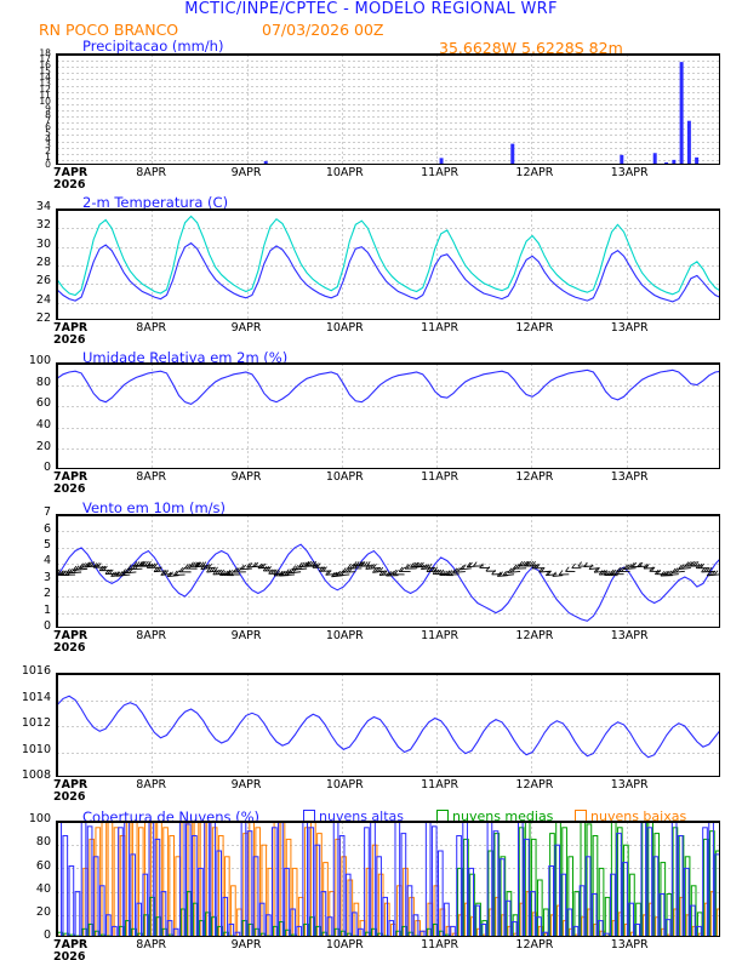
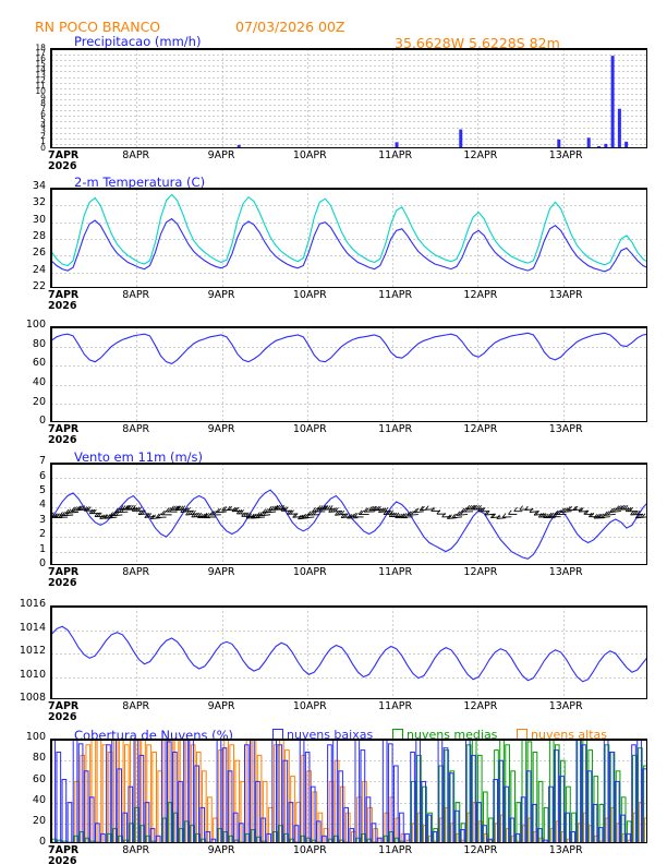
- MCTIC/INPE/CPTEC - MODELO REGIONAL WRF
  RN POCO BRANCO
  07/03/2026 00Z
  35.6628W 5.6228S 82m
  Precipitacao (mm/h)
  2-m Temperatura (C)
- Umidade Relativa em 2m (%)
- Vento em 10m (m/s)
+ Vento em 11m (m/s)
  Cobertura de Nuvens (%)
- nuvens altas
+ nuvens baixas
  nuvens medias
- nuvens baixas
+ nuvens altas
  0
  1
  2
  3
  4
  5
  6
  7
  8
  9
  10
  11
  12
  13
  14
  15
  16
  17
  18
  7APR
  8APR
  9APR
  10APR
  11APR
  12APR
  13APR
  2026
  22
  24
  26
  28
  30
  32
  34
  7APR
  8APR
  9APR
  10APR
  11APR
  12APR
  13APR
  2026
  0
  20
  40
  60
  80
  100
  7APR
  8APR
  9APR
  10APR
  11APR
  12APR
  13APR
  2026
  0
  1
  2
  3
  4
  5
  6
  7
  7APR
  8APR
  9APR
  10APR
  11APR
  12APR
  13APR
  2026
  1008
  1010
  1012
  1014
  1016
  7APR
  8APR
  9APR
  10APR
  11APR
  12APR
  13APR
  2026
  0
  20
  40
  60
  80
  100
  7APR
  8APR
  9APR
  10APR
  11APR
  12APR
  13APR
  2026
